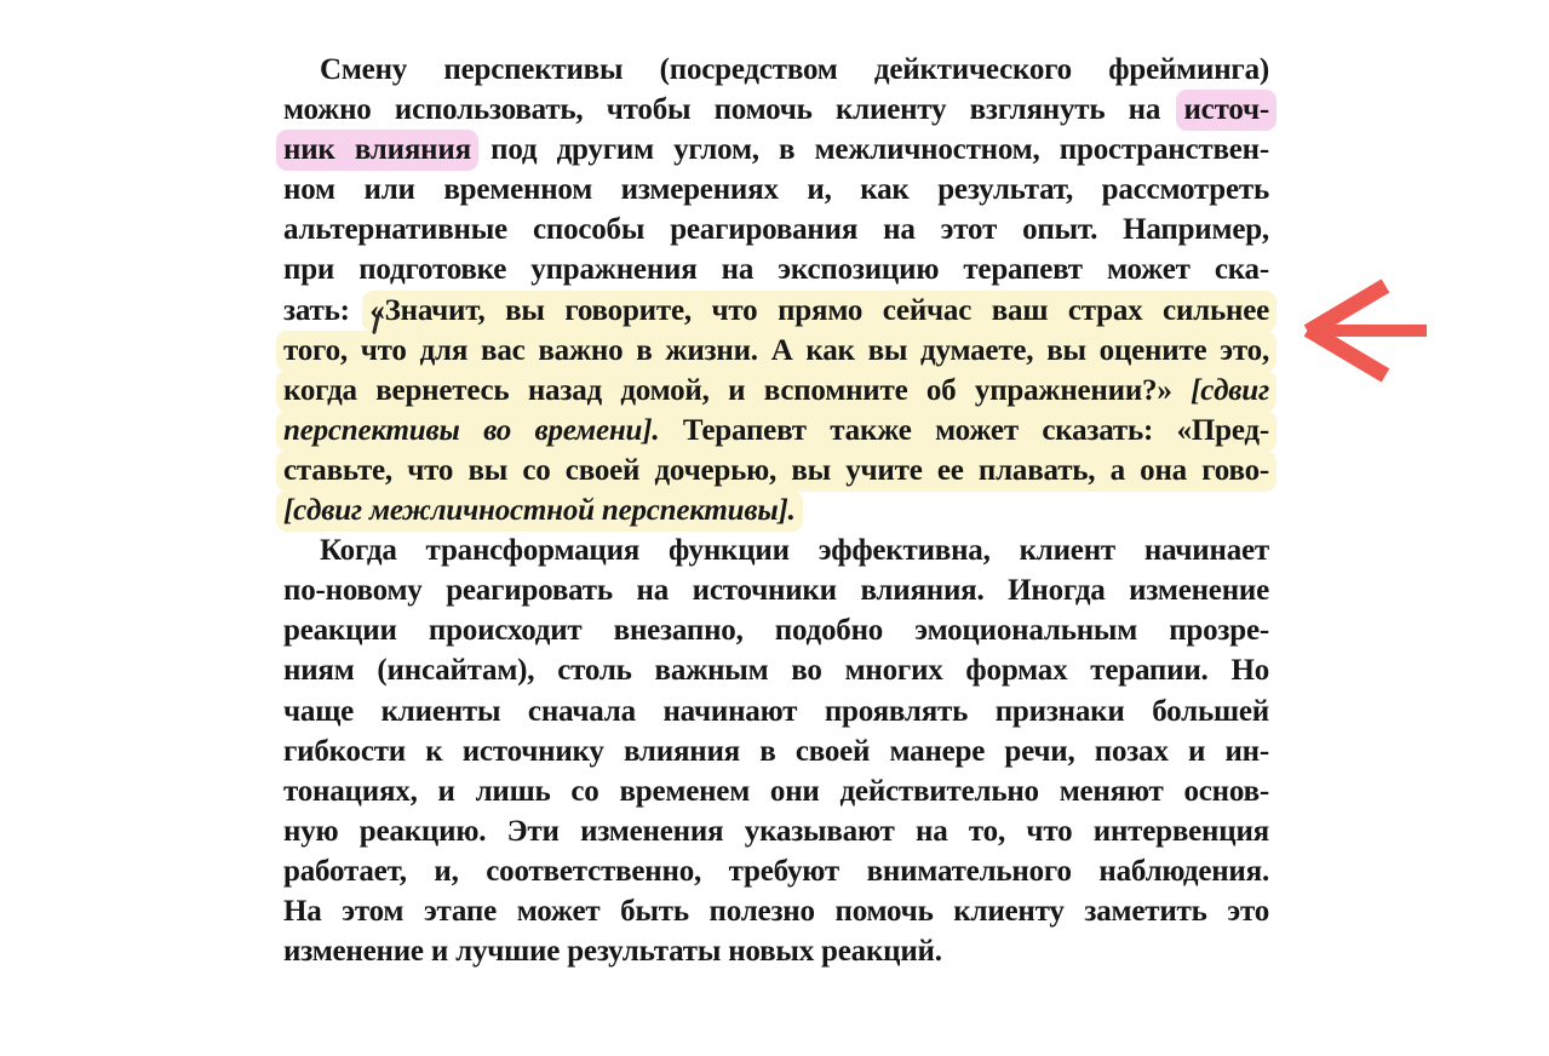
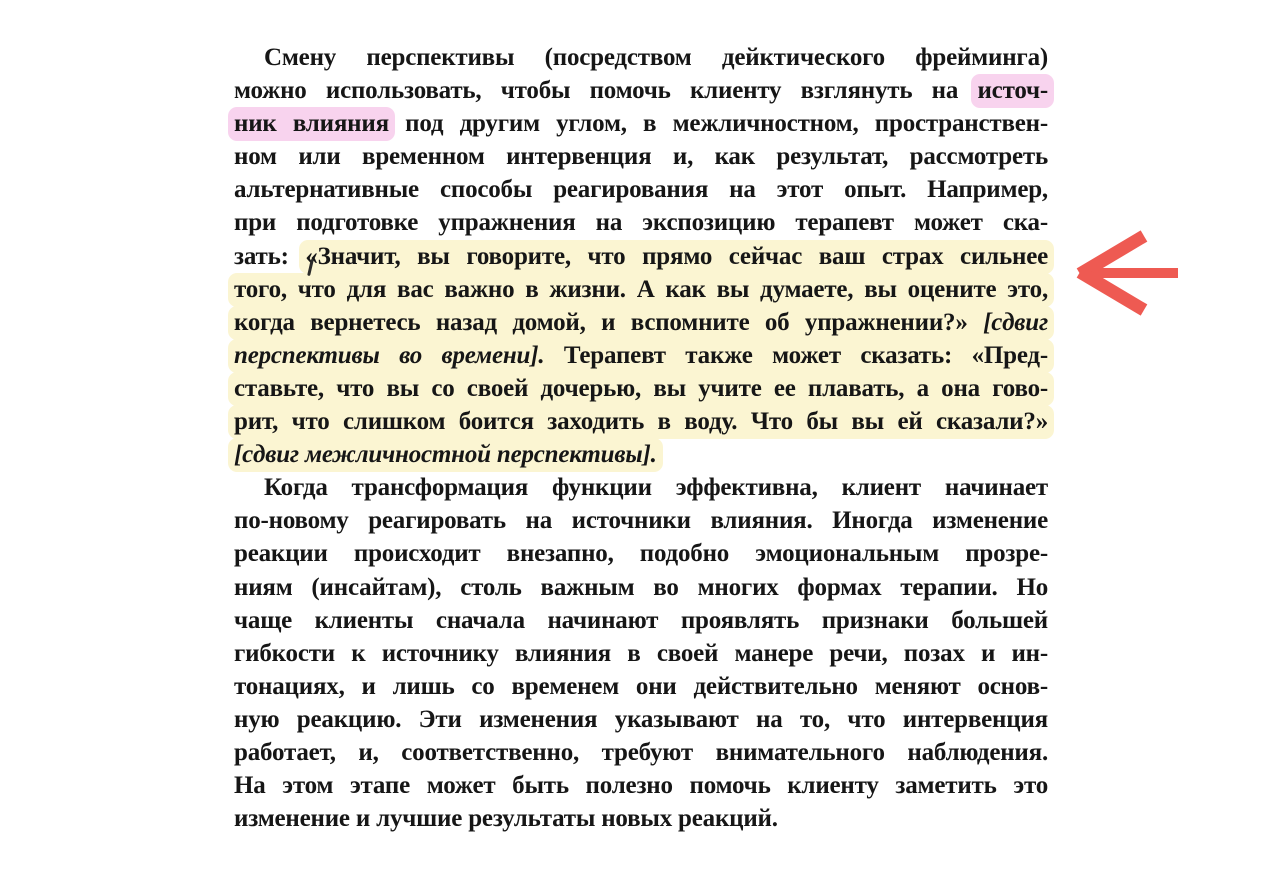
  Смену перспективы (посредством дейктического фрейминга)
  можно использовать, чтобы помочь клиенту взглянуть на источ-
  ник влияния под другим углом, в межличностном, пространствен-
- ном или временном измерениях и, как результат, рассмотреть
+ ном или временном интервенция и, как результат, рассмотреть
  альтернативные способы реагирования на этот опыт. Например,
  при подготовке упражнения на экспозицию терапевт может ска-
  зать: «Значит, вы говорите, что прямо сейчас ваш страх сильнее
  того, что для вас важно в жизни. А как вы думаете, вы оцените это,
  когда вернетесь назад домой, и вспомните об упражнении?» [сдвиг
  перспективы во времени]. Терапевт также может сказать: «Пред-
  ставьте, что вы со своей дочерью, вы учите ее плавать, а она гово-
+ рит, что слишком боится заходить в воду. Что бы вы ей сказали?»
  [сдвиг межличностной перспективы].
  Когда трансформация функции эффективна, клиент начинает
  по-новому реагировать на источники влияния. Иногда изменение
  реакции происходит внезапно, подобно эмоциональным прозре-
  ниям (инсайтам), столь важным во многих формах терапии. Но
  чаще клиенты сначала начинают проявлять признаки большей
  гибкости к источнику влияния в своей манере речи, позах и ин-
  тонациях, и лишь со временем они действительно меняют основ-
  ную реакцию. Эти изменения указывают на то, что интервенция
  работает, и, соответственно, требуют внимательного наблюдения.
  На этом этапе может быть полезно помочь клиенту заметить это
  изменение и лучшие результаты новых реакций.
